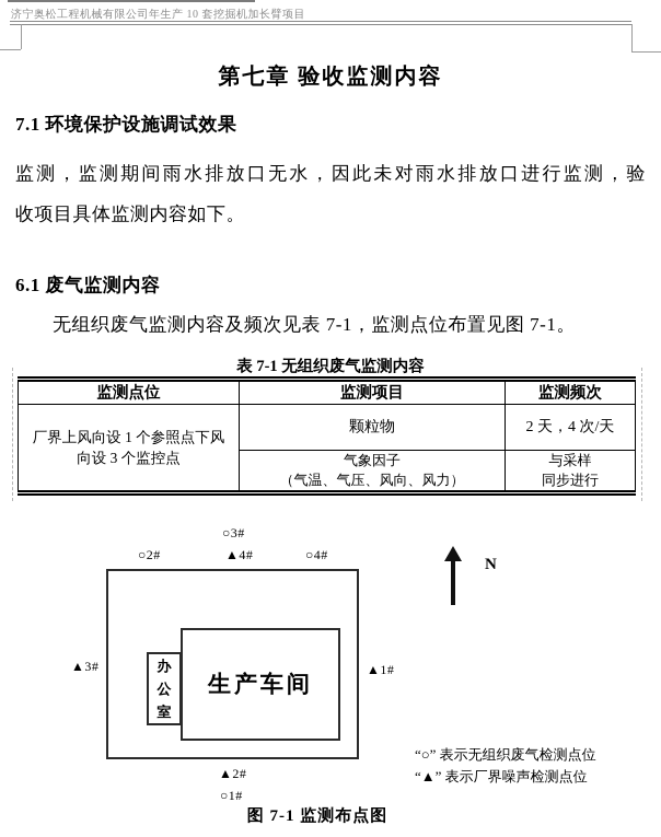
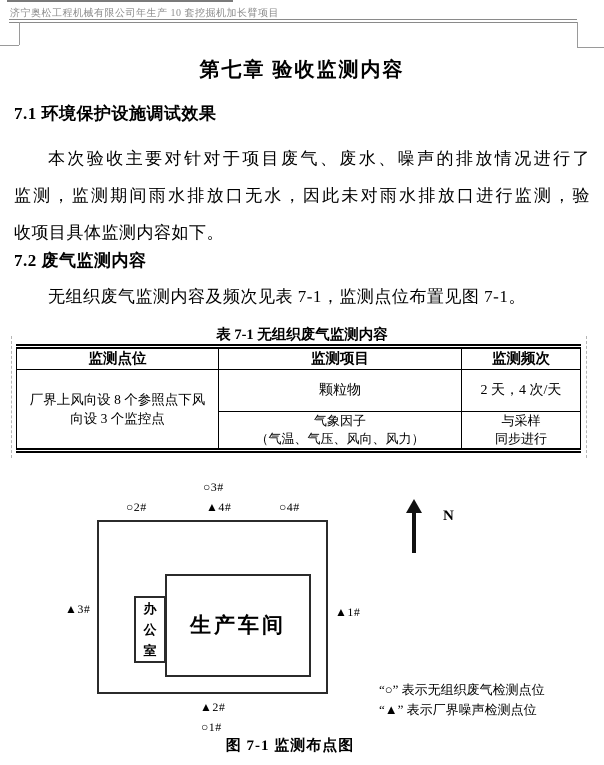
  济宁奥松工程机械有限公司年生产 10 套挖掘机加长臂项目
  第七章 验收监测内容
  7.1 环境保护设施调试效果
+ 本次验收主要对针对于项目废气、废水、噪声的排放情况进行了
  监测，监测期间雨水排放口无水，因此未对雨水排放口进行监测，验
  收项目具体监测内容如下。
- 6.1 废气监测内容
+ 7.2 废气监测内容
  无组织废气监测内容及频次见表 7-1，监测点位布置见图 7-1。
  表 7-1 无组织废气监测内容
  监测点位	监测项目	监测频次
- 厂界上风向设 1 个参照点下风 向设 3 个监控点	颗粒物	2 天，4 次/天
+ 厂界上风向设 8 个参照点下风 向设 3 个监控点	颗粒物	2 天，4 次/天
  气象因子 （气温、气压、风向、风力）	与采样 同步进行
  ○3#
  ○2#
  ▲4#
  ○4#
  ▲3#
  ▲1#
  生产车间
  办公室
  N
  ▲2#
  ○1#
  “○” 表示无组织废气检测点位
  “▲” 表示厂界噪声检测点位
  图 7-1 监测布点图
